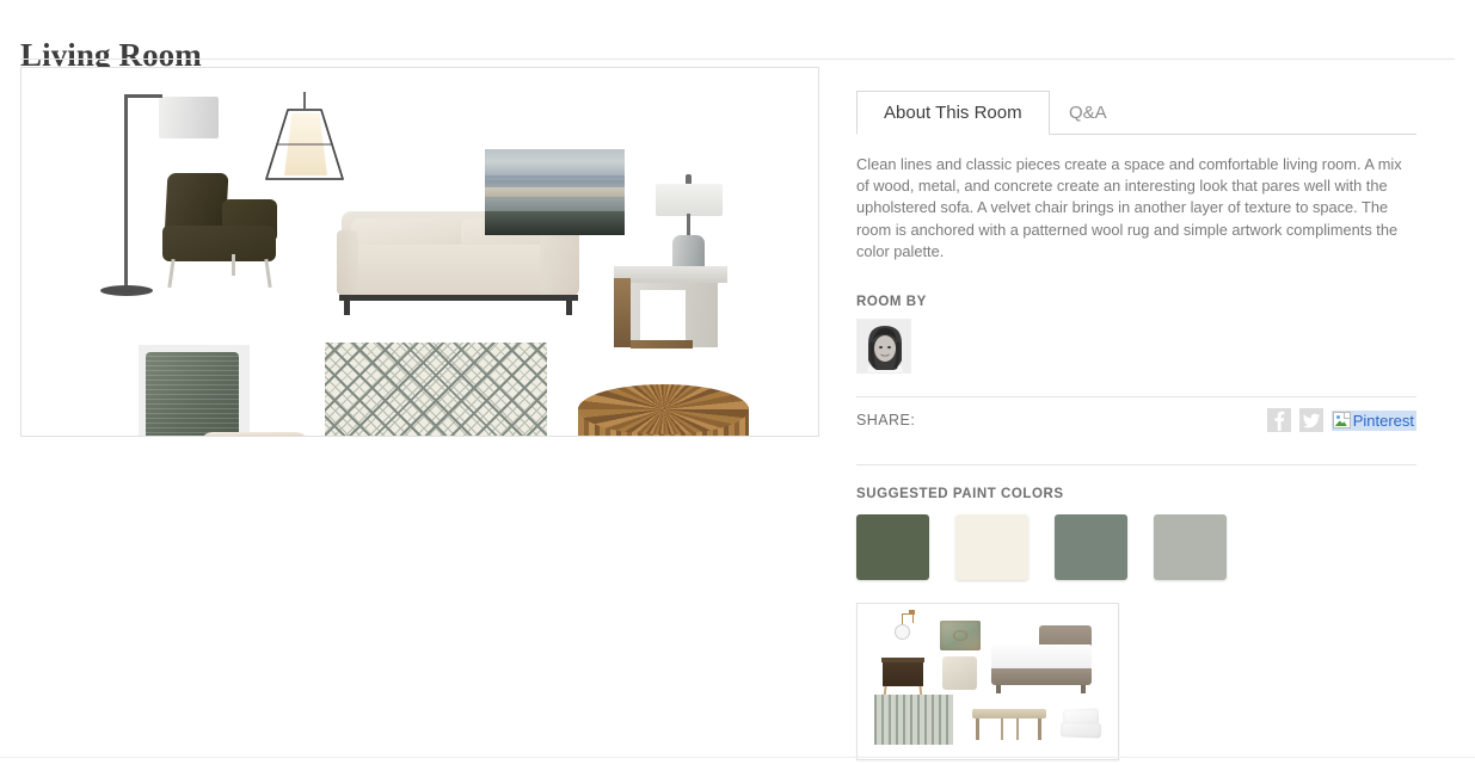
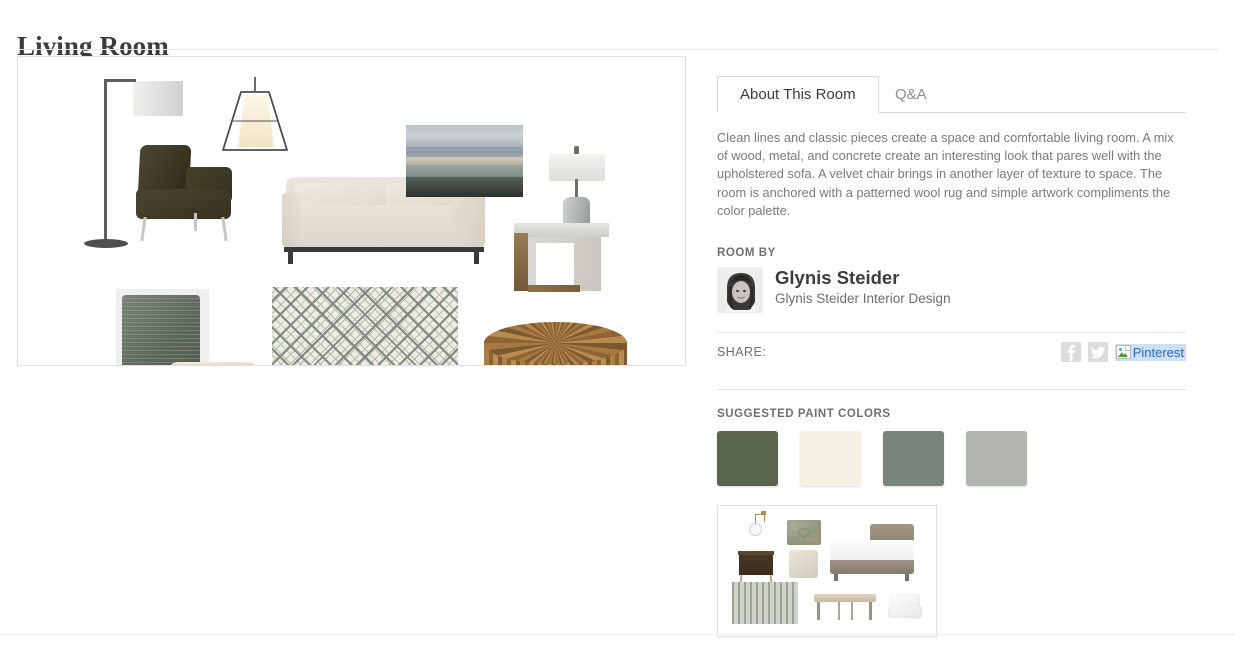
  Living Room
  About This Room
  Q&A
  Clean lines and classic pieces create a space and comfortable living room. A mix of wood, metal, and concrete create an interesting look that pares well with the upholstered sofa. A velvet chair brings in another layer of texture to space. The room is anchored with a patterned wool rug and simple artwork compliments the color palette.
  ROOM BY
+ Glynis Steider
+ Glynis Steider Interior Design
  SHARE:
  Pinterest
  SUGGESTED PAINT COLORS
